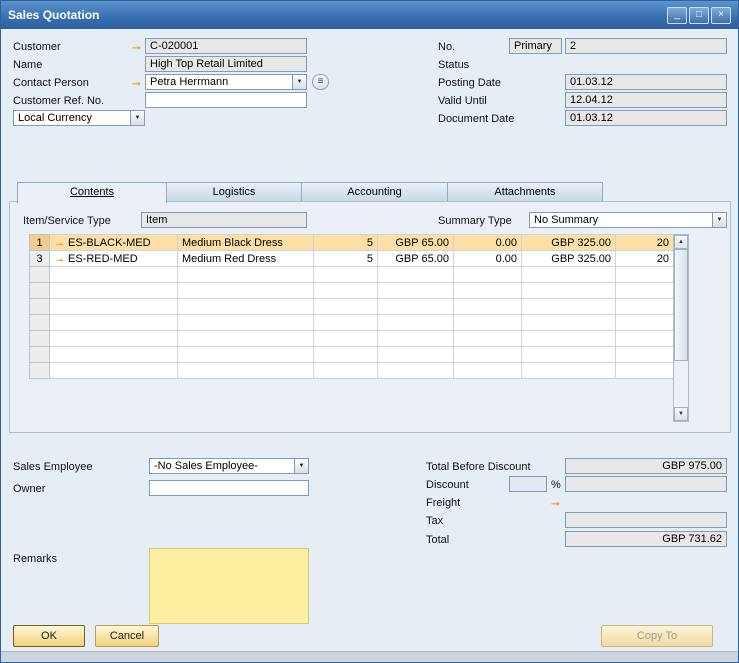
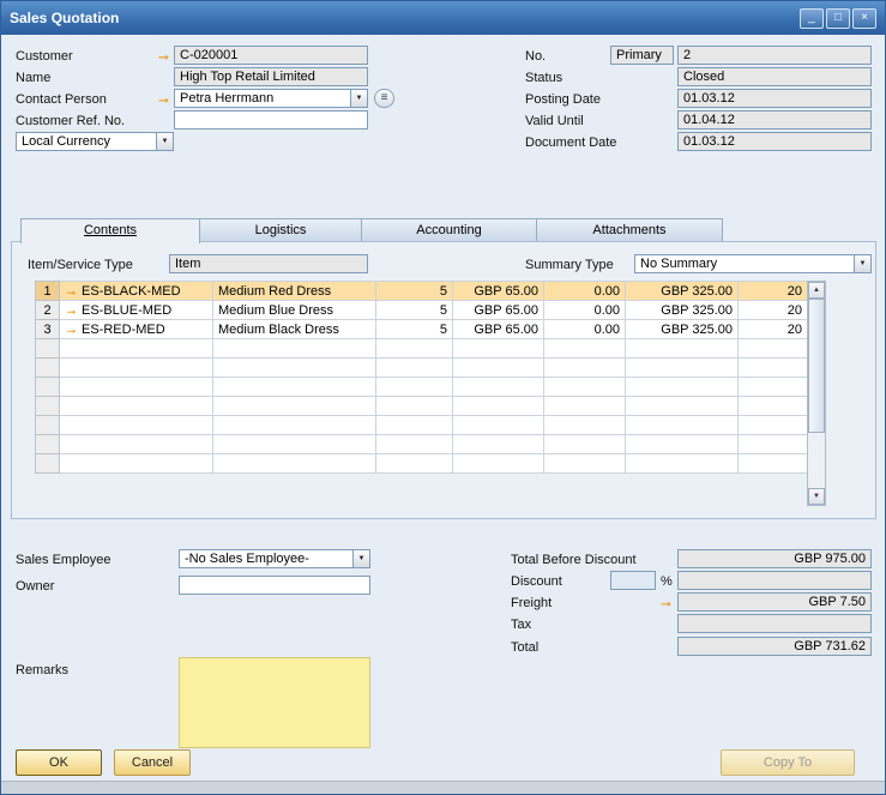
  Sales Quotation
  _
  □
  ×
  Customer
  →
  C-020001
  Name
  High Top Retail Limited
  Contact Person
  →
  Petra Herrmann
  ≡
  Customer Ref. No.
  Local Currency
  No.
  Primary
  2
  Status
+ Closed
  Posting Date
  01.03.12
  Valid Until
- 12.04.12
+ 01.04.12
  Document Date
  01.03.12
  Contents
  Logistics
  Accounting
  Attachments
  Item/Service Type
  Item
  Summary Type
  No Summary
- 1	→ ES-BLACK-MED	Medium Black Dress	5	GBP 65.00	0.00	GBP 325.00	20
+ 1	→ ES-BLACK-MED	Medium Red Dress	5	GBP 65.00	0.00	GBP 325.00	20
+ 2	→ ES-BLUE-MED	Medium Blue Dress	5	GBP 65.00	0.00	GBP 325.00	20
- 3	→ ES-RED-MED	Medium Red Dress	5	GBP 65.00	0.00	GBP 325.00	20
+ 3	→ ES-RED-MED	Medium Black Dress	5	GBP 65.00	0.00	GBP 325.00	20
  Sales Employee
  -No Sales Employee-
  Owner
  Total Before Discount
  GBP 975.00
  Discount
  %
  Freight
  →
+ GBP 7.50
  Tax
  Total
  GBP 731.62
  Remarks
  OK
  Cancel
  Copy To
